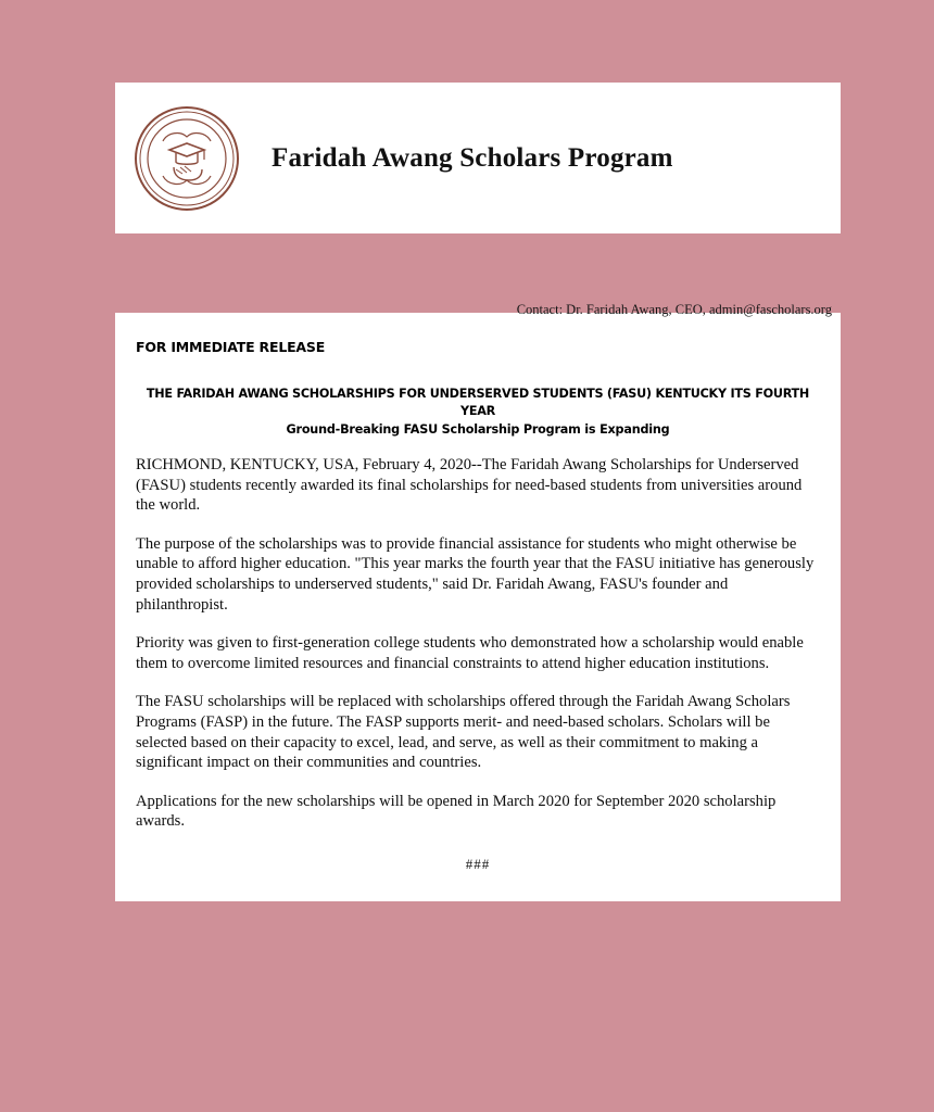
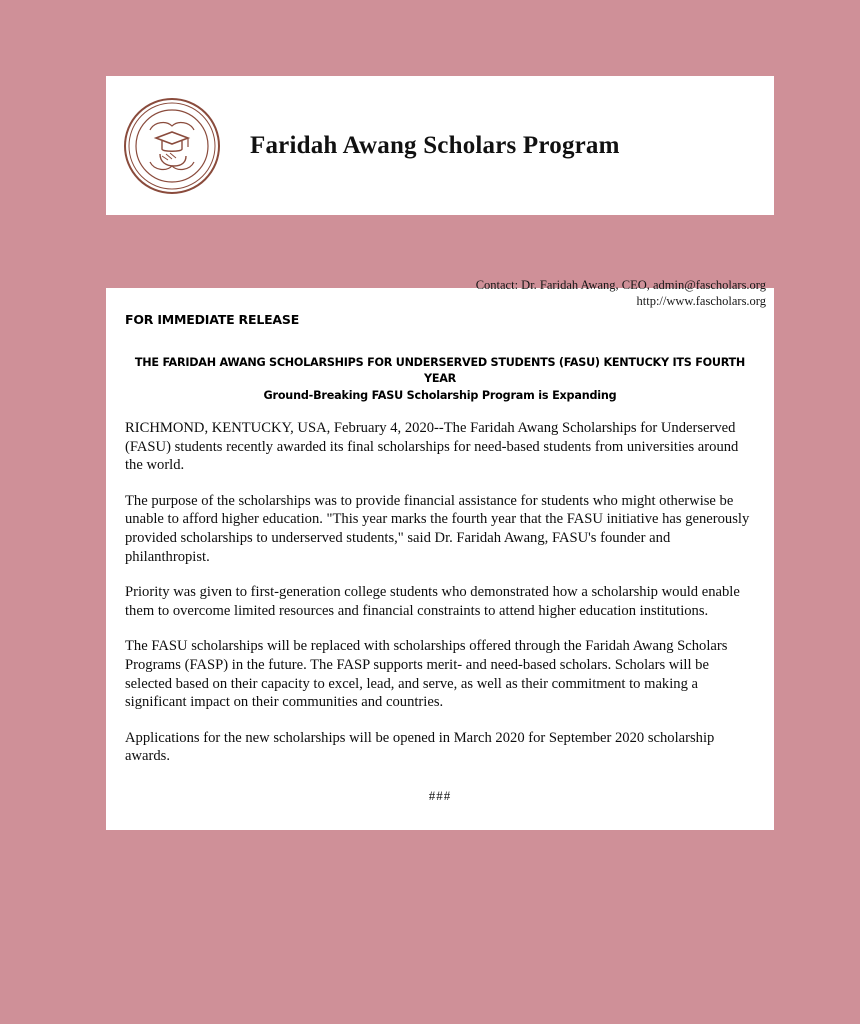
  Faridah Awang Scholars Program
  Contact: Dr. Faridah Awang, CEO, admin@fascholars.org
+ http://www.fascholars.org
  FOR IMMEDIATE RELEASE
  THE FARIDAH AWANG SCHOLARSHIPS FOR UNDERSERVED STUDENTS (FASU) KENTUCKY ITS FOURTH YEAR
  Ground-Breaking FASU Scholarship Program is Expanding
  RICHMOND, KENTUCKY, USA, February 4, 2020--The Faridah Awang Scholarships for Underserved (FASU) students recently awarded its final scholarships for need-based students from universities around the world.
  The purpose of the scholarships was to provide financial assistance for students who might otherwise be unable to afford higher education. "This year marks the fourth year that the FASU initiative has generously provided scholarships to underserved students," said Dr. Faridah Awang, FASU's founder and philanthropist.
  Priority was given to first-generation college students who demonstrated how a scholarship would enable them to overcome limited resources and financial constraints to attend higher education institutions.
  The FASU scholarships will be replaced with scholarships offered through the Faridah Awang Scholars Programs (FASP) in the future. The FASP supports merit- and need-based scholars. Scholars will be selected based on their capacity to excel, lead, and serve, as well as their commitment to making a significant impact on their communities and countries.
  Applications for the new scholarships will be opened in March 2020 for September 2020 scholarship awards.
  ###
